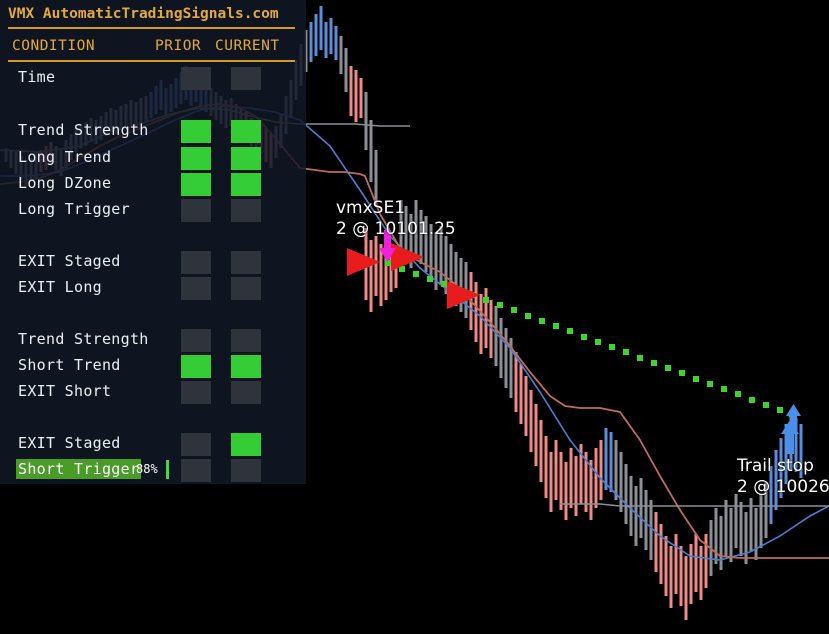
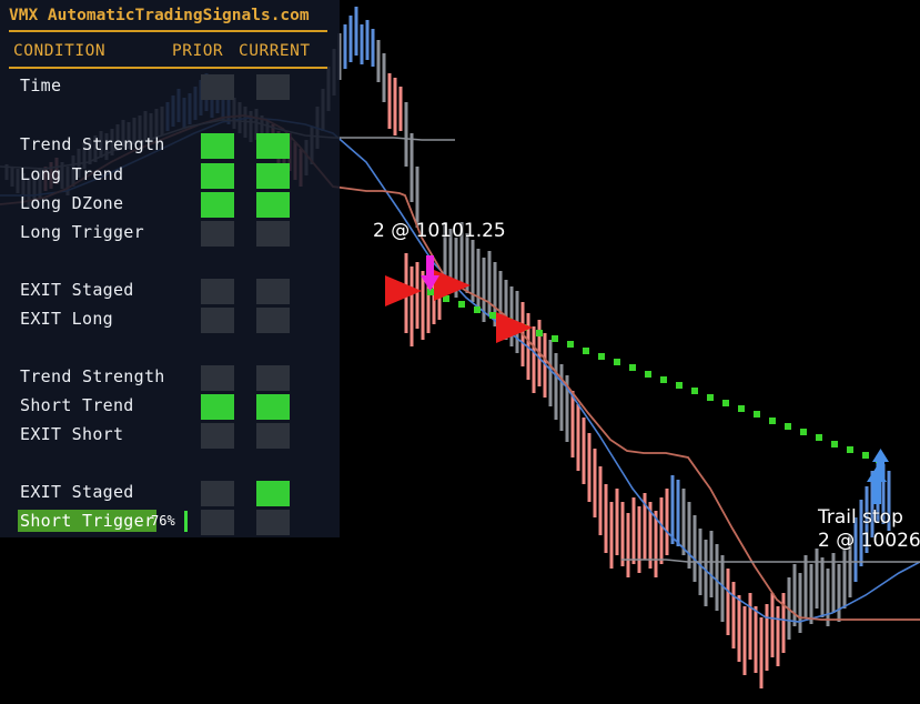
- vmxSE1
  2 @ 10101.25
  Trail stop
  2 @ 10026
  VMX AutomaticTradingSignals.com
  CONDITION
  PRIOR
  CURRENT
  Time
  Trend Strength
  Long Trend
  Long DZone
  Long Trigger
  EXIT Staged
  EXIT Long
  Trend Strength
  Short Trend
  EXIT Short
  EXIT Staged
  Short Trigger
- 88%
+ 76%
